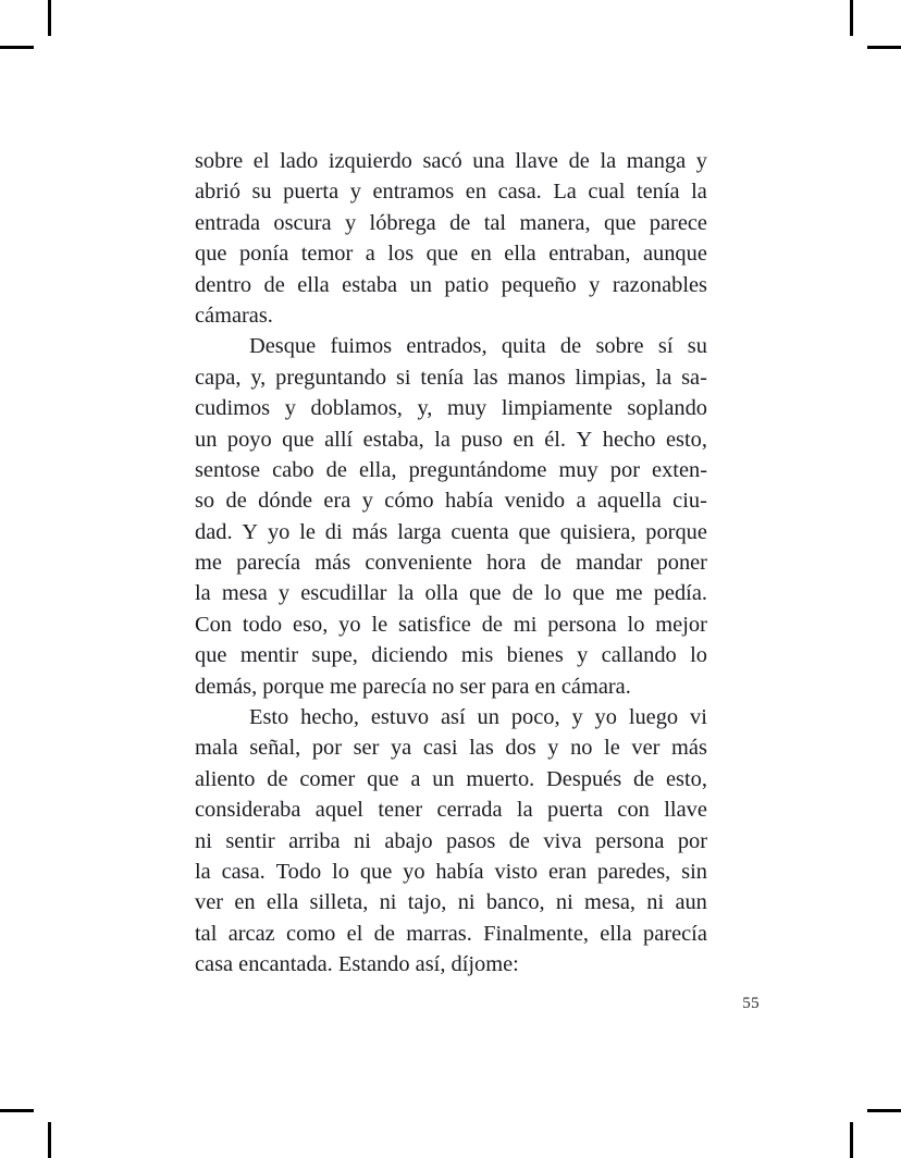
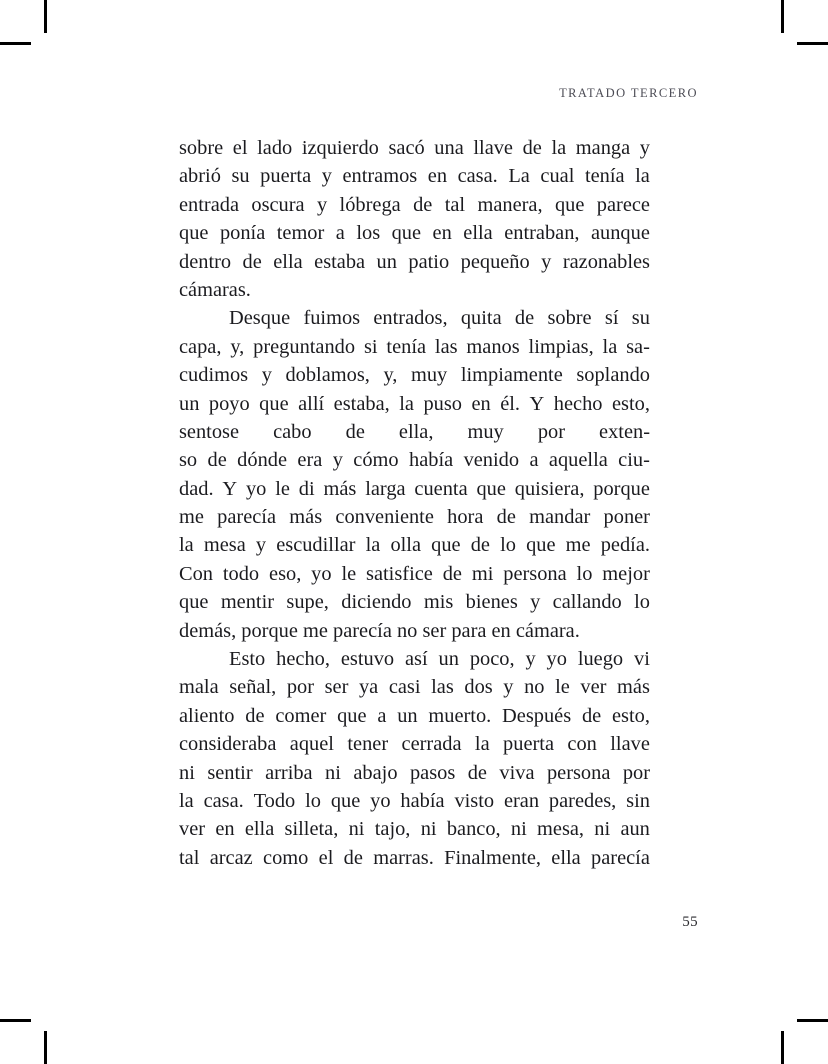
+ TRATADO TERCERO
  sobre
  el
  lado
  izquierdo
  sacó
  una
  llave
  de
  la
  manga
  y
  abrió
  su
  puerta
  y
  entramos
  en
  casa.
  La
  cual
  tenía
  la
  entrada
  oscura
  y
  lóbrega
  de
  tal
  manera,
  que
  parece
  que
  ponía
  temor
  a
  los
  que
  en
  ella
  entraban,
  aunque
  dentro
  de
  ella
  estaba
  un
  patio
  pequeño
  y
  razonables
  cámaras.
  Desque
  fuimos
  entrados,
  quita
  de
  sobre
  sí
  su
  capa,
  y,
  preguntando
  si
  tenía
  las
  manos
  limpias,
  la
  sa-
  cudimos
  y
  doblamos,
  y,
  muy
  limpiamente
  soplando
  un
  poyo
  que
  allí
  estaba,
  la
  puso
  en
  él.
  Y
  hecho
  esto,
  sentose
  cabo
  de
  ella,
- preguntándome
  muy
  por
  exten-
  so
  de
  dónde
  era
  y
  cómo
  había
  venido
  a
  aquella
  ciu-
  dad.
  Y
  yo
  le
  di
  más
  larga
  cuenta
  que
  quisiera,
  porque
  me
  parecía
  más
  conveniente
  hora
  de
  mandar
  poner
  la
  mesa
  y
  escudillar
  la
  olla
  que
  de
  lo
  que
  me
  pedía.
  Con
  todo
  eso,
  yo
  le
  satisfice
  de
  mi
  persona
  lo
  mejor
  que
  mentir
  supe,
  diciendo
  mis
  bienes
  y
  callando
  lo
  demás, porque me parecía no ser para en cámara.
  Esto
  hecho,
  estuvo
  así
  un
  poco,
  y
  yo
  luego
  vi
  mala
  señal,
  por
  ser
  ya
  casi
  las
  dos
  y
  no
  le
  ver
  más
  aliento
  de
  comer
  que
  a
  un
  muerto.
  Después
  de
  esto,
  consideraba
  aquel
  tener
  cerrada
  la
  puerta
  con
  llave
  ni
  sentir
  arriba
  ni
  abajo
  pasos
  de
  viva
  persona
  por
  la
  casa.
  Todo
  lo
  que
  yo
  había
  visto
  eran
  paredes,
  sin
  ver
  en
  ella
  silleta,
  ni
  tajo,
  ni
  banco,
  ni
  mesa,
  ni
  aun
  tal
  arcaz
  como
  el
  de
  marras.
  Finalmente,
  ella
  parecía
- casa encantada. Estando así, díjome:
  55
